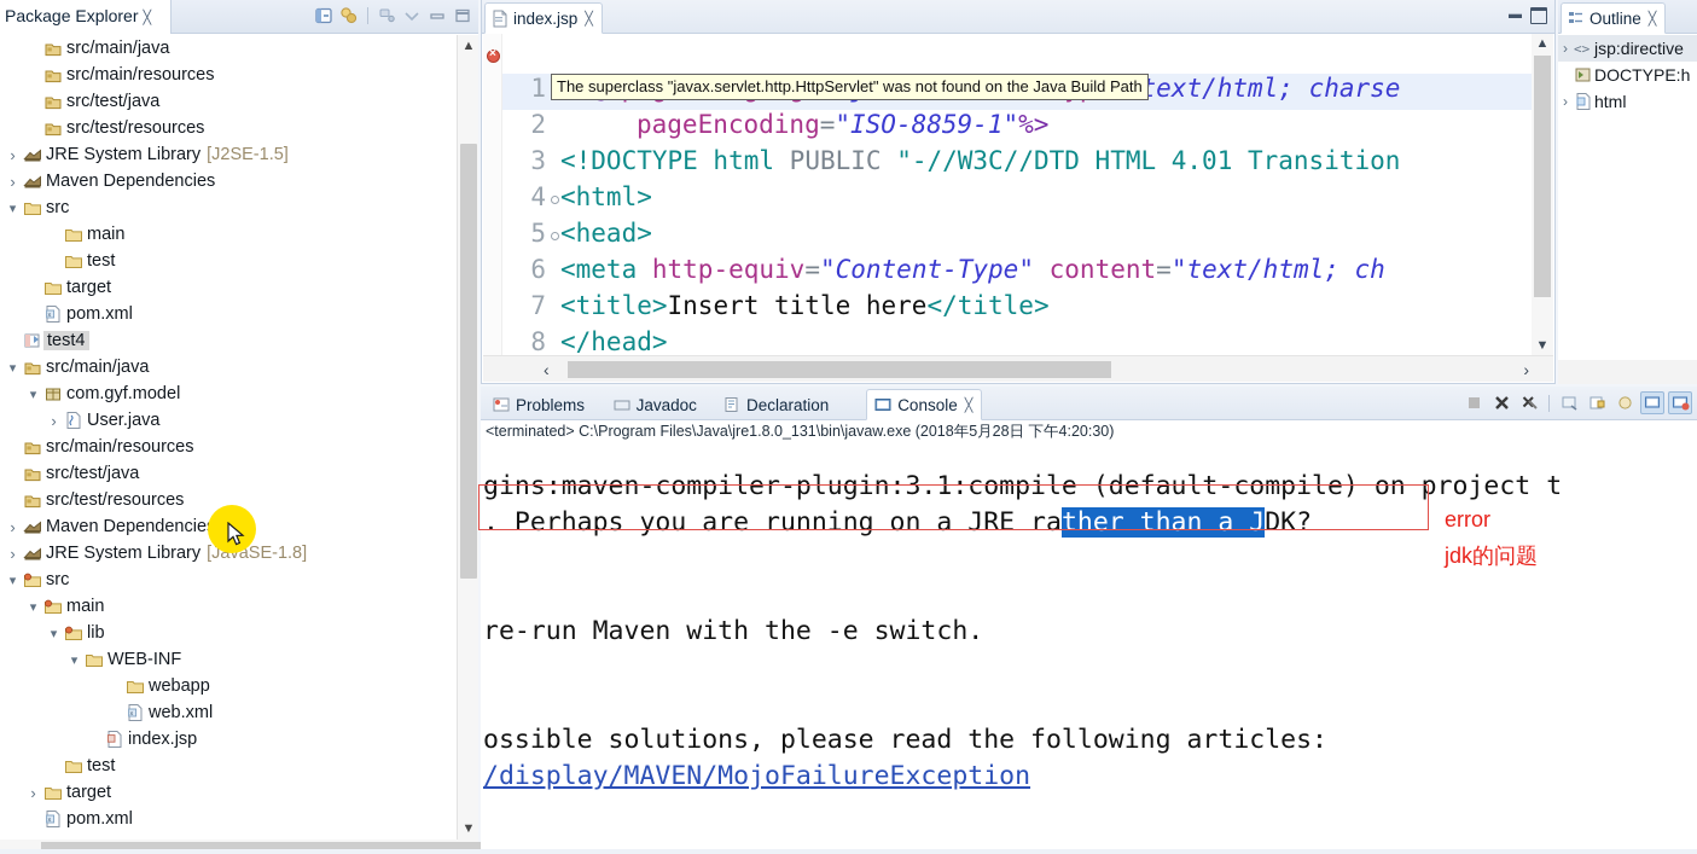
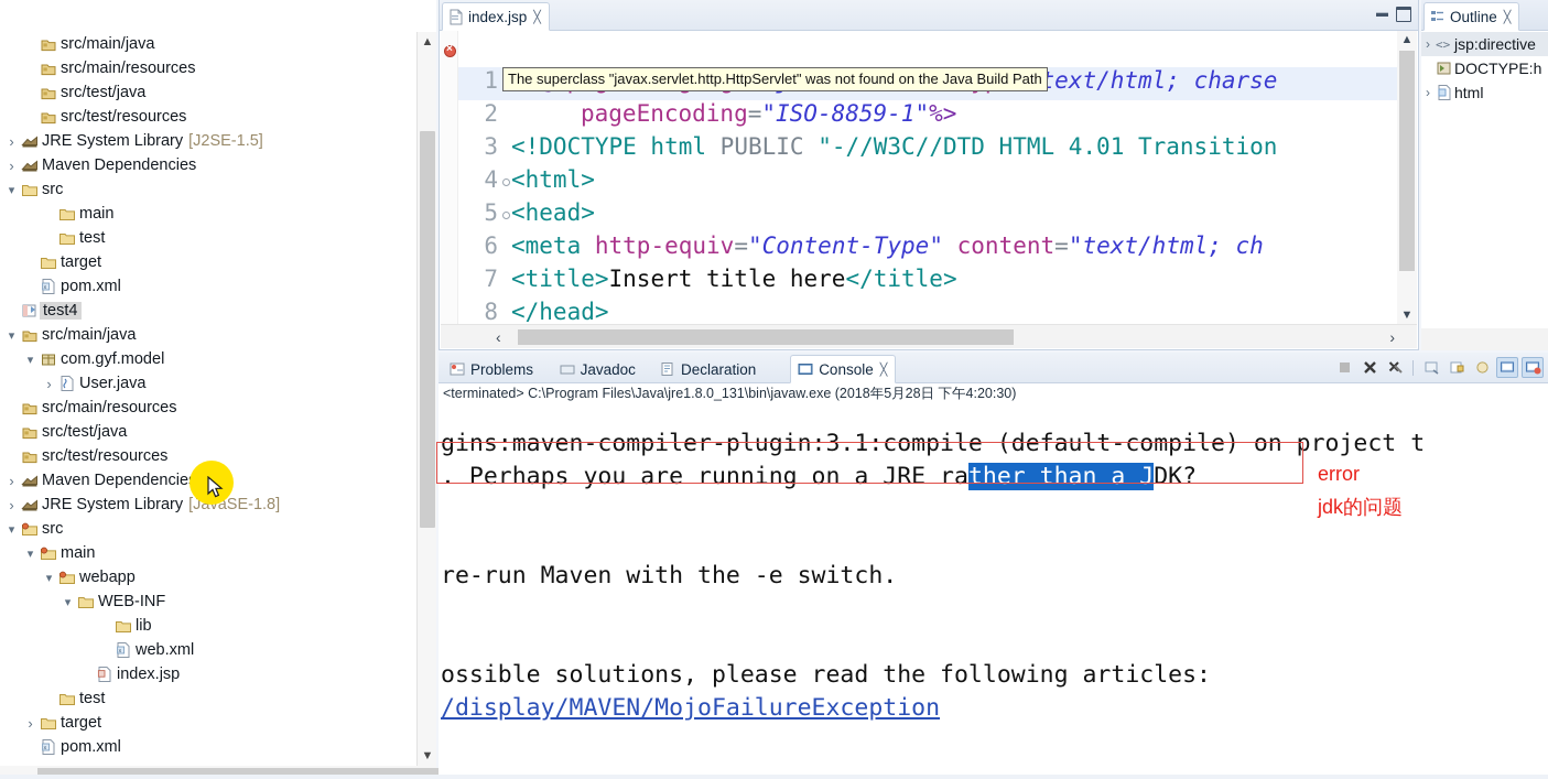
- Package Explorer ╳
  src/main/java
  src/main/resources
  src/test/java
  src/test/resources
  JRE System Library
  [J2SE-1.5]
  Maven Dependencies
  src
  main
  test
  target
  pom.xml
  test4
  src/main/java
  com.gyf.model
  User.java
  src/main/resources
  src/test/java
  src/test/resources
  Maven Dependencie
  JRE System Library
  [JavaSE-1.8]
  src
  main
- lib
+ webapp
  WEB-INF
- webapp
+ lib
  web.xml
  index.jsp
  test
  target
  pom.xml
  ▲
  ▼
  index.jsp
  ╳
  ▬
  1
  2
  pageEncoding="ISO-8859-1"%>
  3
  <!DOCTYPE html PUBLIC "-//W3C//DTD HTML 4.01 Transition
  4
  <html>
  5
  <head>
  6
  <meta http-equiv="Content-Type" content="text/html; ch
  7
  <title>Insert title here</title>
  8
  </head>
  The superclass "javax.servlet.http.HttpServlet" was not found on the Java Build Path
  ▲
  ▼
  ‹
  ›
  Outline
  ╳
  ›
  <>
  jsp:directive
  DOCTYPE:h
  ›
  html
  Problems
  Javadoc
  Declaration
  Console
  ╳
  <terminated> C:\Program Files\Java\jre1.8.0_131\bin\javaw.exe (2018年5月28日 下午4:20:30)
  gins:maven-compiler-plugin:3.1:compile (default-compile) on project t
  . Perhaps you are running on a JRE rather than a JDK?
  re-run Maven with the -e switch.
  ossible solutions, please read the following articles:
  /display/MAVEN/MojoFailureException
  error
  jdk的问题
